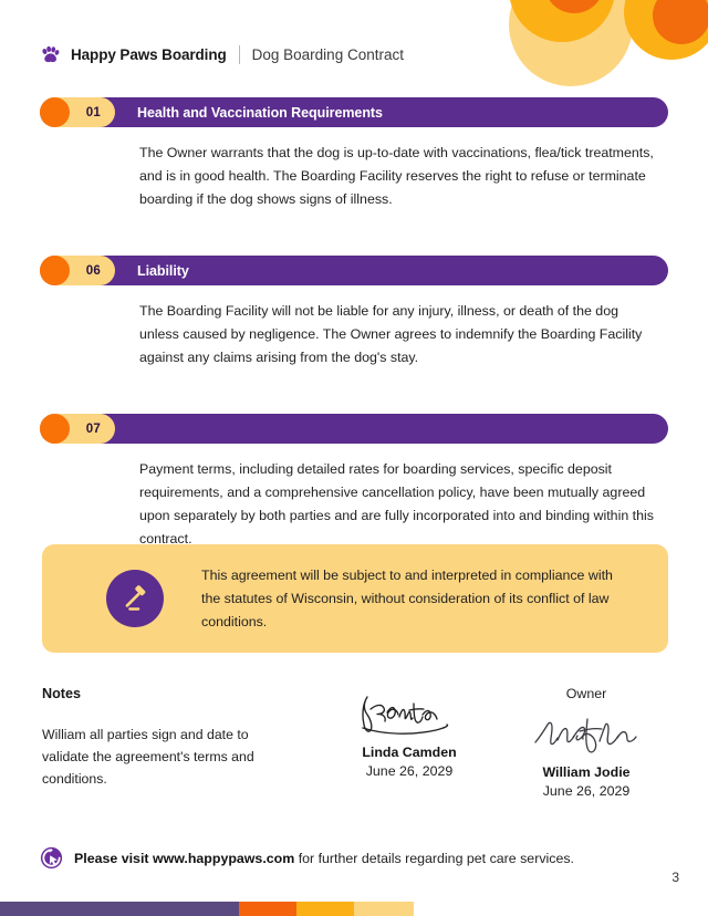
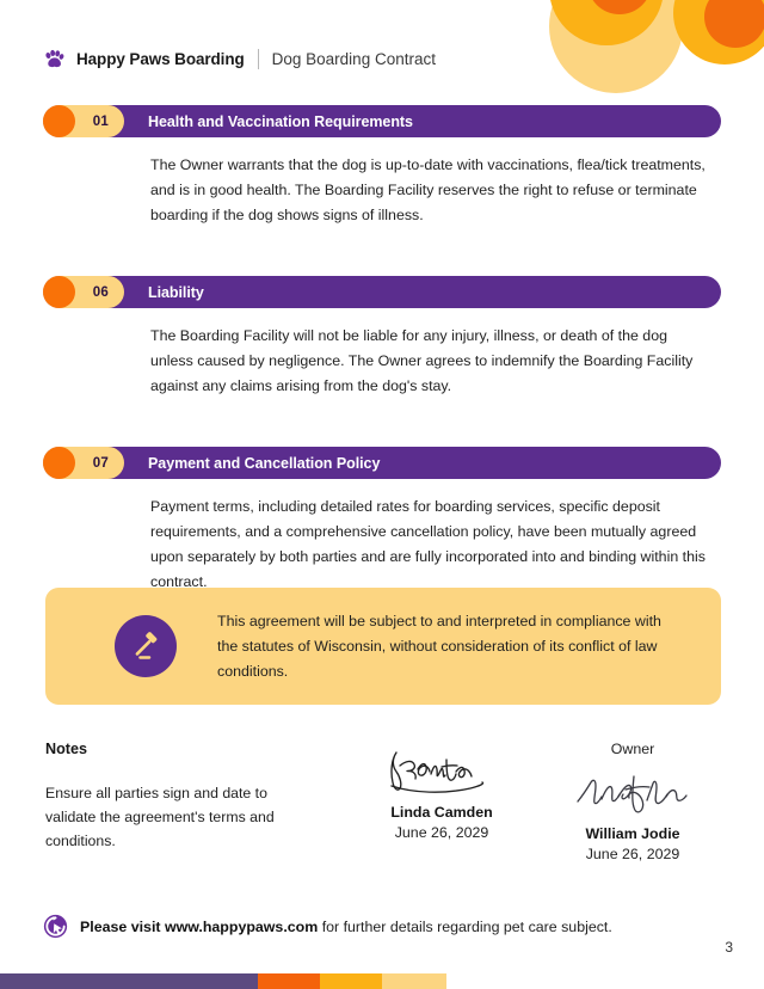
  Happy Paws Boarding
  Dog Boarding Contract
  01
  Health and Vaccination Requirements
  The Owner warrants that the dog is up-to-date with vaccinations, flea/tick treatments, and is in good health. The Boarding Facility reserves the right to refuse or terminate boarding if the dog shows signs of illness.
  06
  Liability
  The Boarding Facility will not be liable for any injury, illness, or death of the dog unless caused by negligence. The Owner agrees to indemnify the Boarding Facility against any claims arising from the dog's stay.
  07
+ Payment and Cancellation Policy
  Payment terms, including detailed rates for boarding services, specific deposit requirements, and a comprehensive cancellation policy, have been mutually agreed upon separately by both parties and are fully incorporated into and binding within this contract.
  This agreement will be subject to and interpreted in compliance with the statutes of Wisconsin, without consideration of its conflict of law conditions.
  Notes
- William all parties sign and date to validate the agreement's terms and conditions.
+ Ensure all parties sign and date to validate the agreement's terms and conditions.
  Linda Camden
  June 26, 2029
  Owner
  William Jodie
  June 26, 2029
- Please visit www.happypaws.com for further details regarding pet care services.
+ Please visit www.happypaws.com for further details regarding pet care subject.
  3
